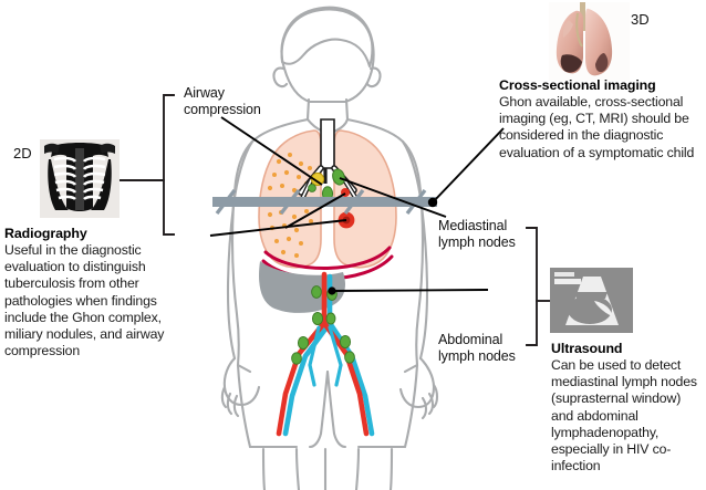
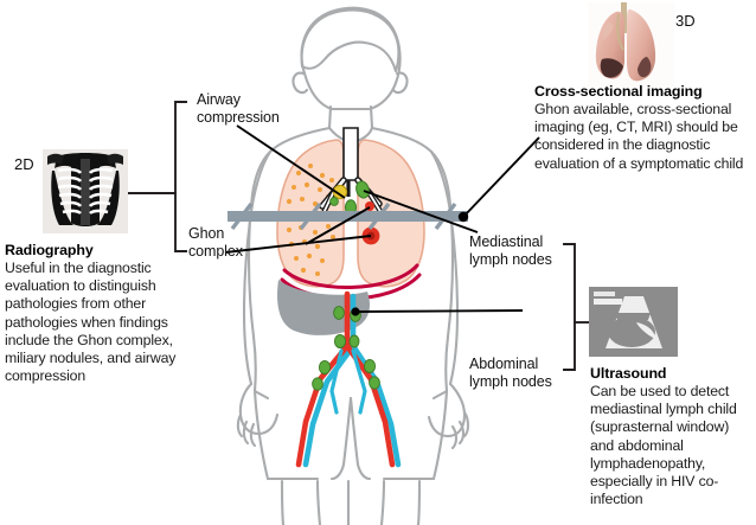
  2D
  3D
  Radiography
- Useful in the diagnostic evaluation to distinguish tuberculosis from other pathologies when findings include the Ghon complex, miliary nodules, and airway compression
+ Useful in the diagnostic evaluation to distinguish pathologies from other pathologies when findings include the Ghon complex, miliary nodules, and airway compression
  Cross-sectional imaging
  Ghon available, cross-sectional imaging (eg, CT, MRI) should be considered in the diagnostic evaluation of a symptomatic child
  Ultrasound
- Can be used to detect mediastinal lymph nodes (suprasternal window) and abdominal lymphadenopathy, especially in HIV co-infection
+ Can be used to detect mediastinal lymph child (suprasternal window) and abdominal lymphadenopathy, especially in HIV co-infection
  Airway
  compression
+ Ghon
+ complex
  Mediastinal
  lymph nodes
  Abdominal
  lymph nodes
